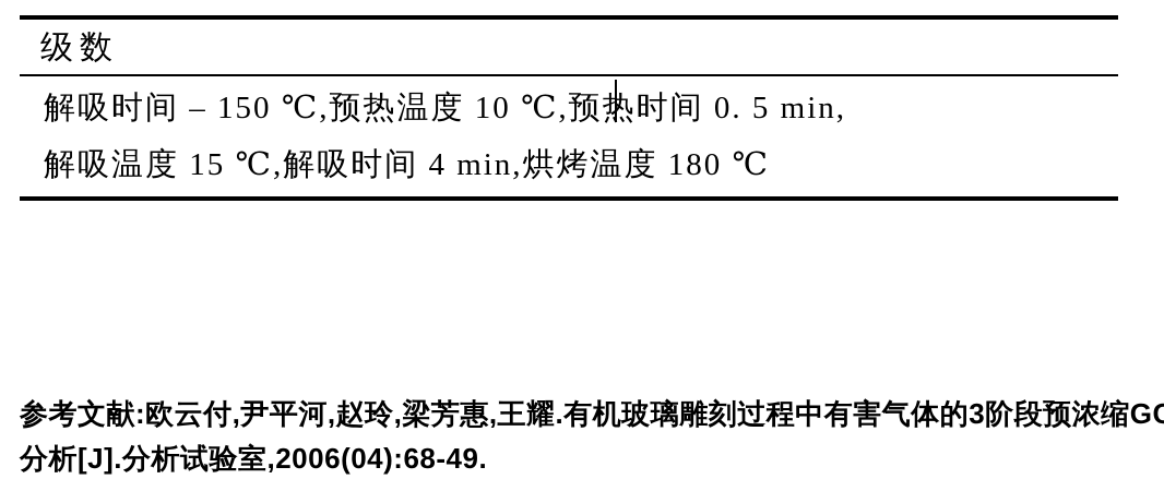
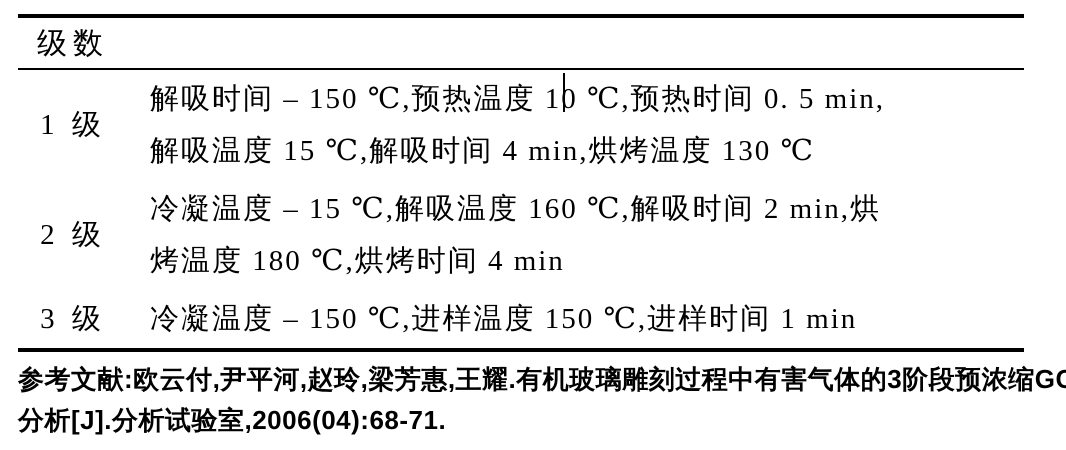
  级数
+ 1 级
  解吸时间 – 150 ℃,预热温度 10 ℃,预热时间 0. 5 min,
- 解吸温度 15 ℃,解吸时间 4 min,烘烤温度 180 ℃
+ 解吸温度 15 ℃,解吸时间 4 min,烘烤温度 130 ℃
+ 2 级
+ 冷凝温度 – 15 ℃,解吸温度 160 ℃,解吸时间 2 min,烘
+ 烤温度 180 ℃,烘烤时间 4 min
+ 3 级
+ 冷凝温度 – 150 ℃,进样温度 150 ℃,进样时间 1 min
  参考文献:欧云付,尹平河,赵玲,梁芳惠,王耀.有机玻璃雕刻过程中有害气体的3阶段预浓缩GC
- 分析[J].分析试验室,2006(04):68-49.
+ 分析[J].分析试验室,2006(04):68-71.
